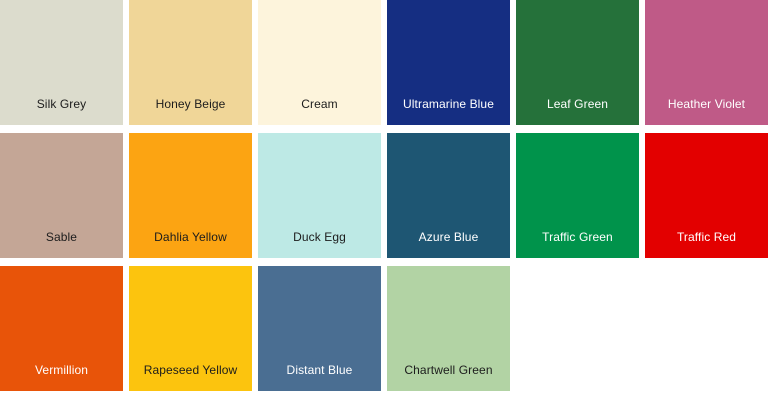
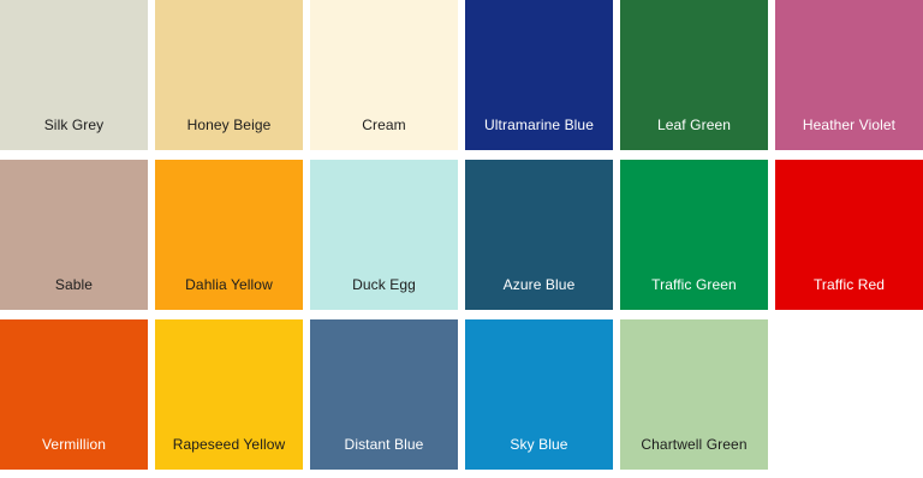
  Silk Grey
  Honey Beige
  Cream
  Ultramarine Blue
  Leaf Green
  Heather Violet
  Sable
  Dahlia Yellow
  Duck Egg
  Azure Blue
  Traffic Green
  Traffic Red
  Vermillion
  Rapeseed Yellow
  Distant Blue
+ Sky Blue
  Chartwell Green
